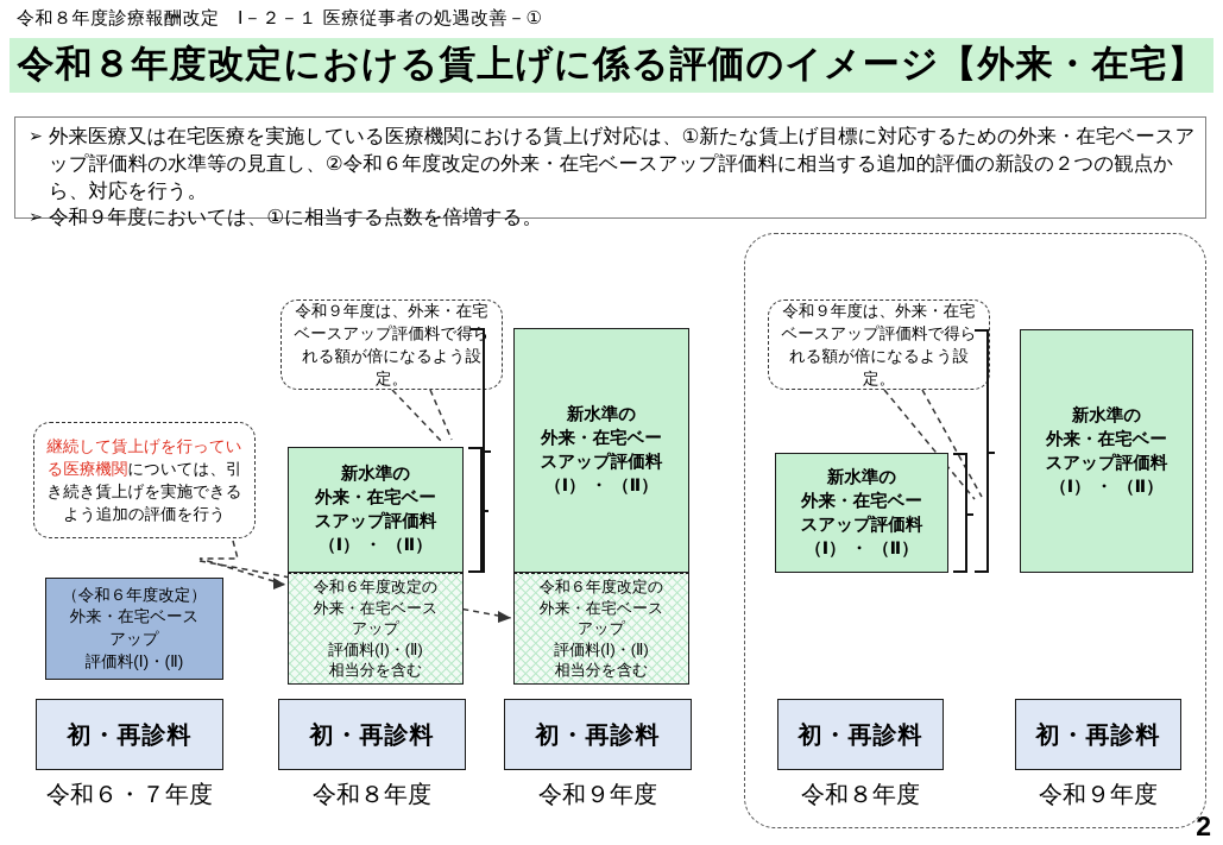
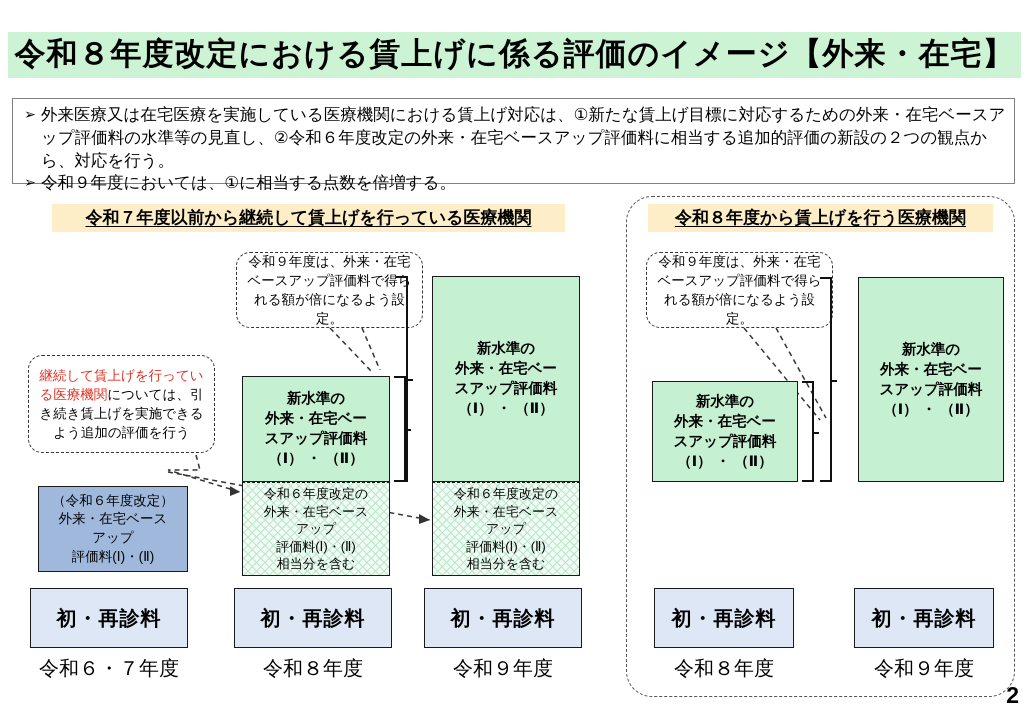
- 令和８年度診療報酬改定 Ⅰ－２－１ 医療従事者の処遇改善－①
  令和８年度改定における賃上げに係る評価のイメージ【外来・在宅】
  ➢
  外来医療又は在宅医療を実施している医療機関における賃上げ対応は、①新たな賃上げ目標に対応するための外来・在宅ベースアップ評価料の水準等の見直し、②令和６年度改定の外来・在宅ベースアップ評価料に相当する追加的評価の新設の２つの観点から、対応を行う。
  ➢
  令和９年度においては、①に相当する点数を倍増する。
+ 令和７年度以前から継続して賃上げを行っている医療機関
+ 令和８年度から賃上げを行う医療機関
  令和９年度は、外来・在宅ベースアップ評価料で得られる額が倍になるよう設定。
  継続して賃上げを行っている医療機関については、引き続き賃上げを実施できるよう追加の評価を行う
  （令和６年度改定）
  外来・在宅ベース
  アップ
  評価料(Ⅰ)・(Ⅱ)
  新水準の
  外来・在宅ベー
  スアップ評価料
  （Ⅰ） ・ （Ⅱ）
  令和６年度改定の
  外来・在宅ベース
  アップ
  評価料(Ⅰ)・(Ⅱ)
  相当分を含む
  新水準の
  外来・在宅ベー
  スアップ評価料
  （Ⅰ） ・ （Ⅱ）
  令和６年度改定の
  外来・在宅ベース
  アップ
  評価料(Ⅰ)・(Ⅱ)
  相当分を含む
  初・再診料
  初・再診料
  初・再診料
  令和６・７年度
  令和８年度
  令和９年度
  令和９年度は、外来・在宅ベースアップ評価料で得られる額が倍になるよう設定。
  新水準の
  外来・在宅ベー
  スアップ評価料
  （Ⅰ） ・ （Ⅱ）
  新水準の
  外来・在宅ベー
  スアップ評価料
  （Ⅰ） ・ （Ⅱ）
  初・再診料
  初・再診料
  令和８年度
  令和９年度
  2
